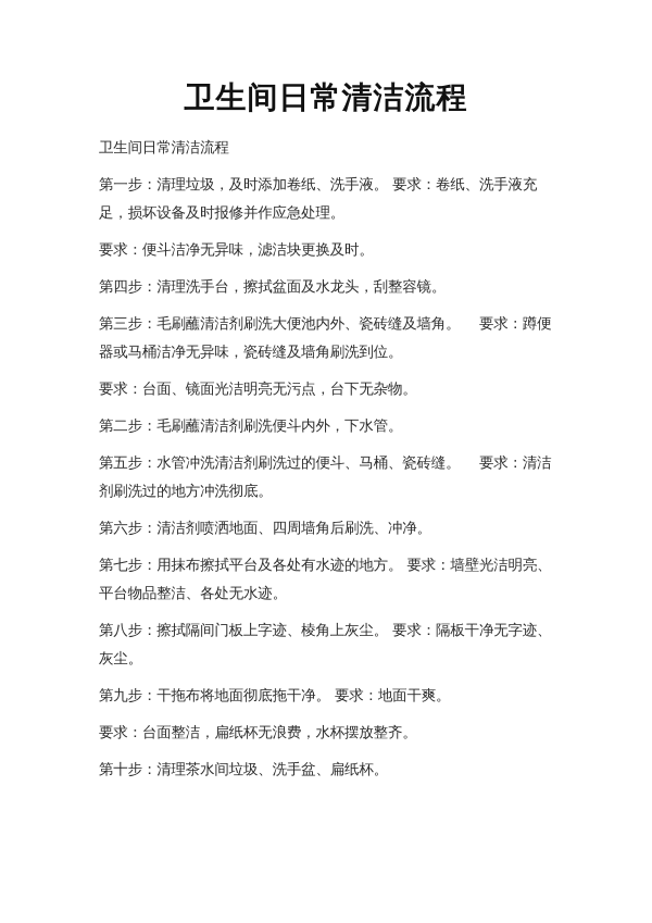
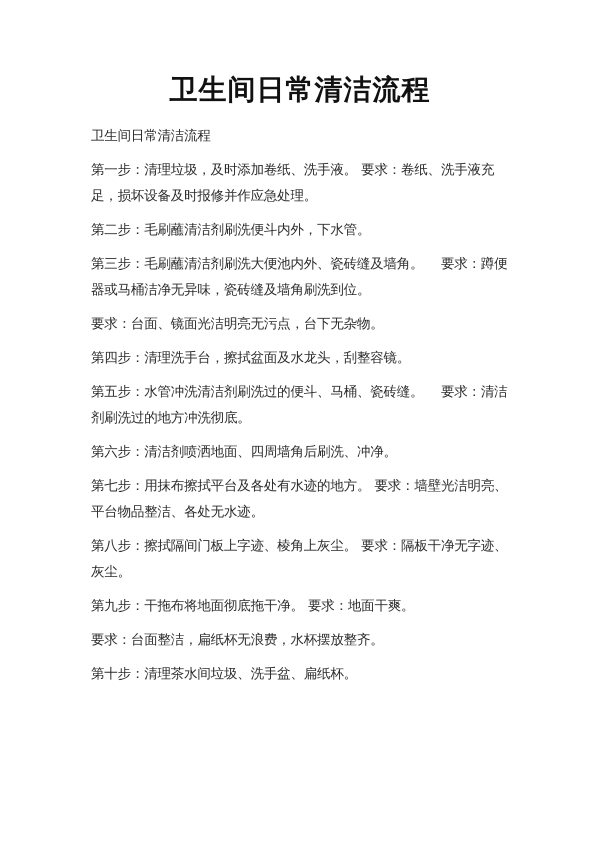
  卫生间日常清洁流程
  卫生间日常清洁流程
  第一步：清理垃圾，及时添加卷纸、洗手液。 要求：卷纸、洗手液充足，损坏设备及时报修并作应急处理。
- 要求：便斗洁净无异味，滤洁块更换及时。
- 第四步：清理洗手台，擦拭盆面及水龙头，刮整容镜。
+ 第二步：毛刷蘸清洁剂刷洗便斗内外，下水管。
  第三步：毛刷蘸清洁剂刷洗大便池内外、瓷砖缝及墙角。 要求：蹲便器或马桶洁净无异味，瓷砖缝及墙角刷洗到位。
  要求：台面、镜面光洁明亮无污点，台下无杂物。
- 第二步：毛刷蘸清洁剂刷洗便斗内外，下水管。
+ 第四步：清理洗手台，擦拭盆面及水龙头，刮整容镜。
  第五步：水管冲洗清洁剂刷洗过的便斗、马桶、瓷砖缝。 要求：清洁剂刷洗过的地方冲洗彻底。
  第六步：清洁剂喷洒地面、四周墙角后刷洗、冲净。
  第七步：用抹布擦拭平台及各处有水迹的地方。 要求：墙壁光洁明亮、平台物品整洁、各处无水迹。
  第八步：擦拭隔间门板上字迹、棱角上灰尘。 要求：隔板干净无字迹、灰尘。
  第九步：干拖布将地面彻底拖干净。 要求：地面干爽。
  要求：台面整洁，扁纸杯无浪费，水杯摆放整齐。
  第十步：清理茶水间垃圾、洗手盆、扁纸杯。
